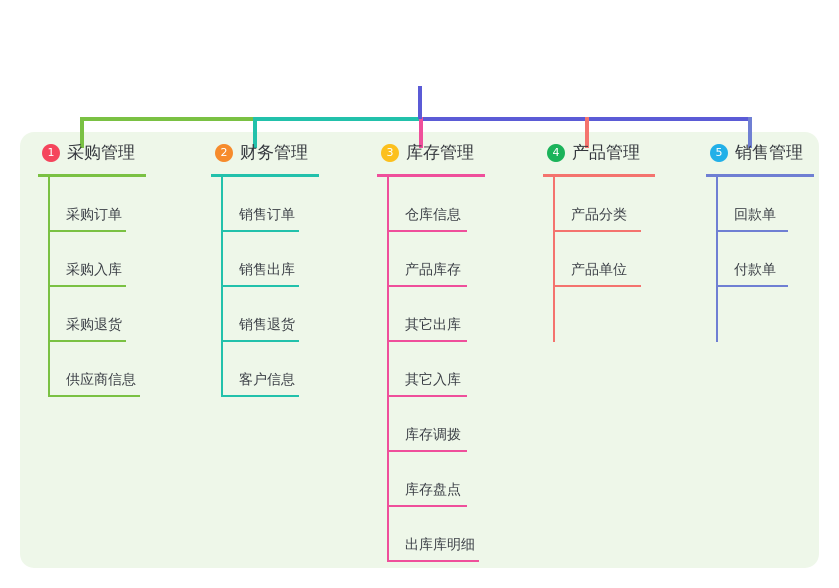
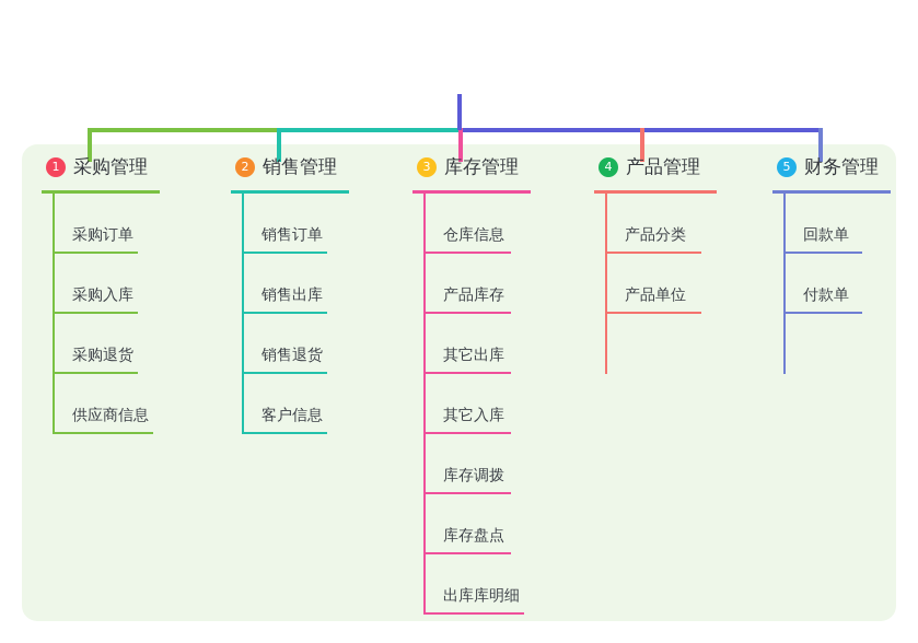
  1
  采购管理
  采购订单
  采购入库
  采购退货
  供应商信息
  2
- 财务管理
+ 销售管理
  销售订单
  销售出库
  销售退货
  客户信息
  3
  库存管理
  仓库信息
  产品库存
  其它出库
  其它入库
  库存调拨
  库存盘点
  出库库明细
  4
  产品管理
  产品分类
  产品单位
  5
- 销售管理
+ 财务管理
  回款单
  付款单
